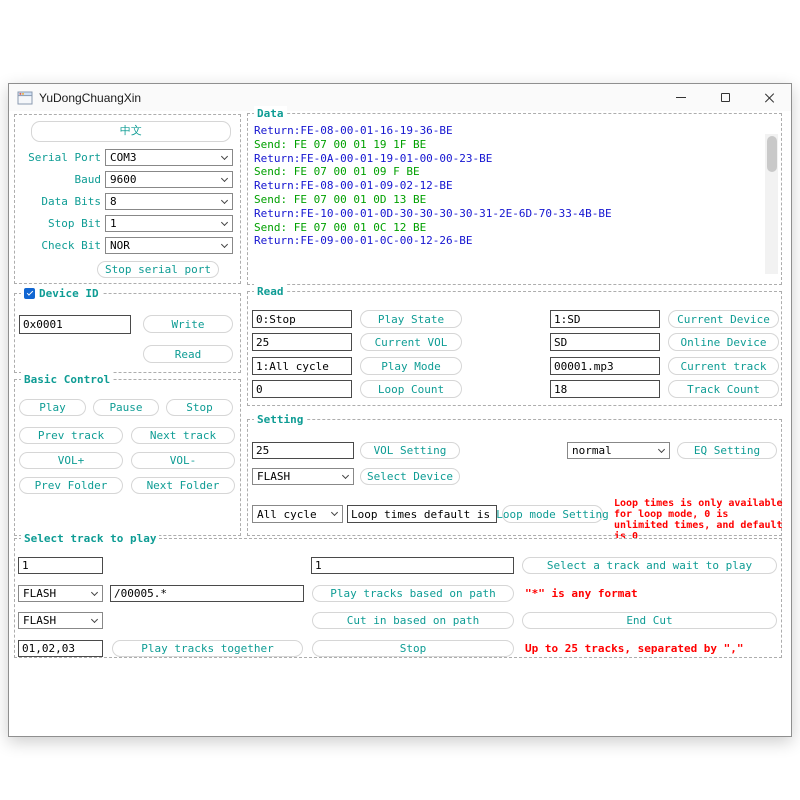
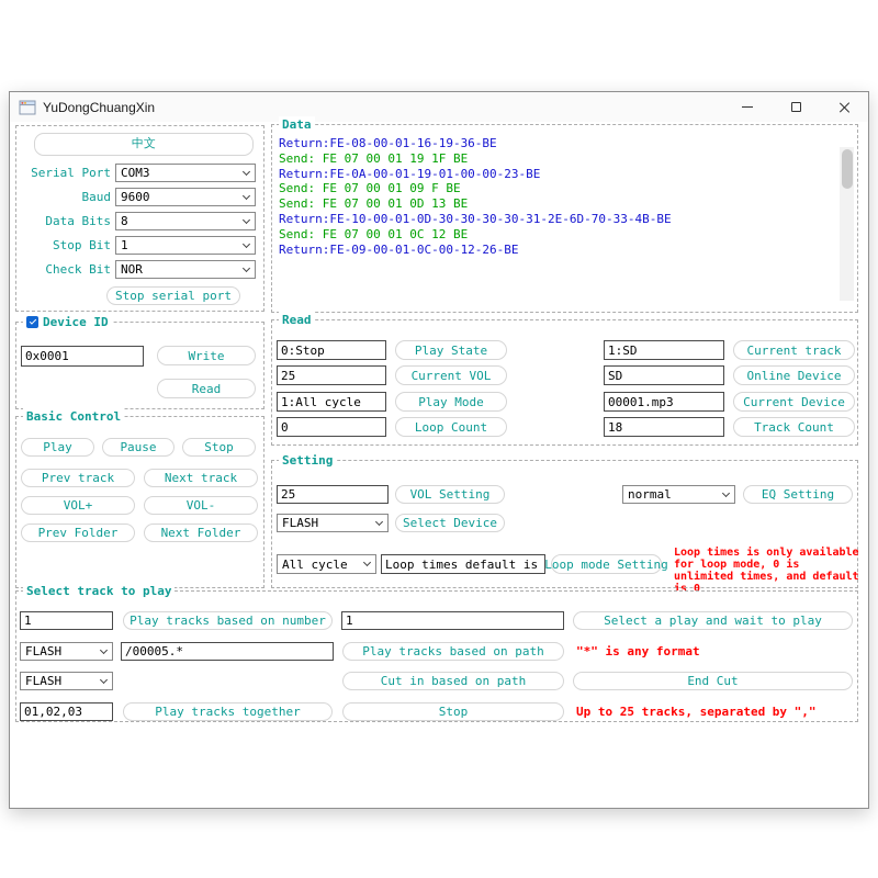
  YuDongChuangXin
  中文
  Serial Port
  COM3
  Baud
  9600
  Data Bits
  8
  Stop Bit
  1
  Check Bit
  NOR
  Stop serial port
  Data
  Return:FE-08-00-01-16-19-36-BE
  Send: FE 07 00 01 19 1F BE
  Return:FE-0A-00-01-19-01-00-00-23-BE
  Send: FE 07 00 01 09 F BE
- Return:FE-08-00-01-09-02-12-BE
  Send: FE 07 00 01 0D 13 BE
  Return:FE-10-00-01-0D-30-30-30-30-31-2E-6D-70-33-4B-BE
  Send: FE 07 00 01 0C 12 BE
  Return:FE-09-00-01-0C-00-12-26-BE
  Device ID
  0x0001
  Write
  Read
  Read
  0:Stop
  Play State
  25
  Current VOL
  1:All cycle
  Play Mode
  0
  Loop Count
  1:SD
- Current Device
+ Current track
  SD
  Online Device
  00001.mp3
- Current track
+ Current Device
  18
  Track Count
  Basic Control
  Play
  Pause
  Stop
  Prev track
  Next track
  VOL+
  VOL-
  Prev Folder
  Next Folder
  Setting
  25
  VOL Setting
  normal
  EQ Setting
  FLASH
  Select Device
  All cycle
  Loop times default is
  Loop mode Setting
  Loop times is only available for loop mode, 0 is unlimited times, and default is 0
  Select track to play
  1
+ Play tracks based on number
  1
- Select a track and wait to play
+ Select a play and wait to play
  FLASH
  /00005.*
  Play tracks based on path
  "*" is any format
  FLASH
  Cut in based on path
  End Cut
  01,02,03
  Play tracks together
  Stop
  Up to 25 tracks, separated by ","
